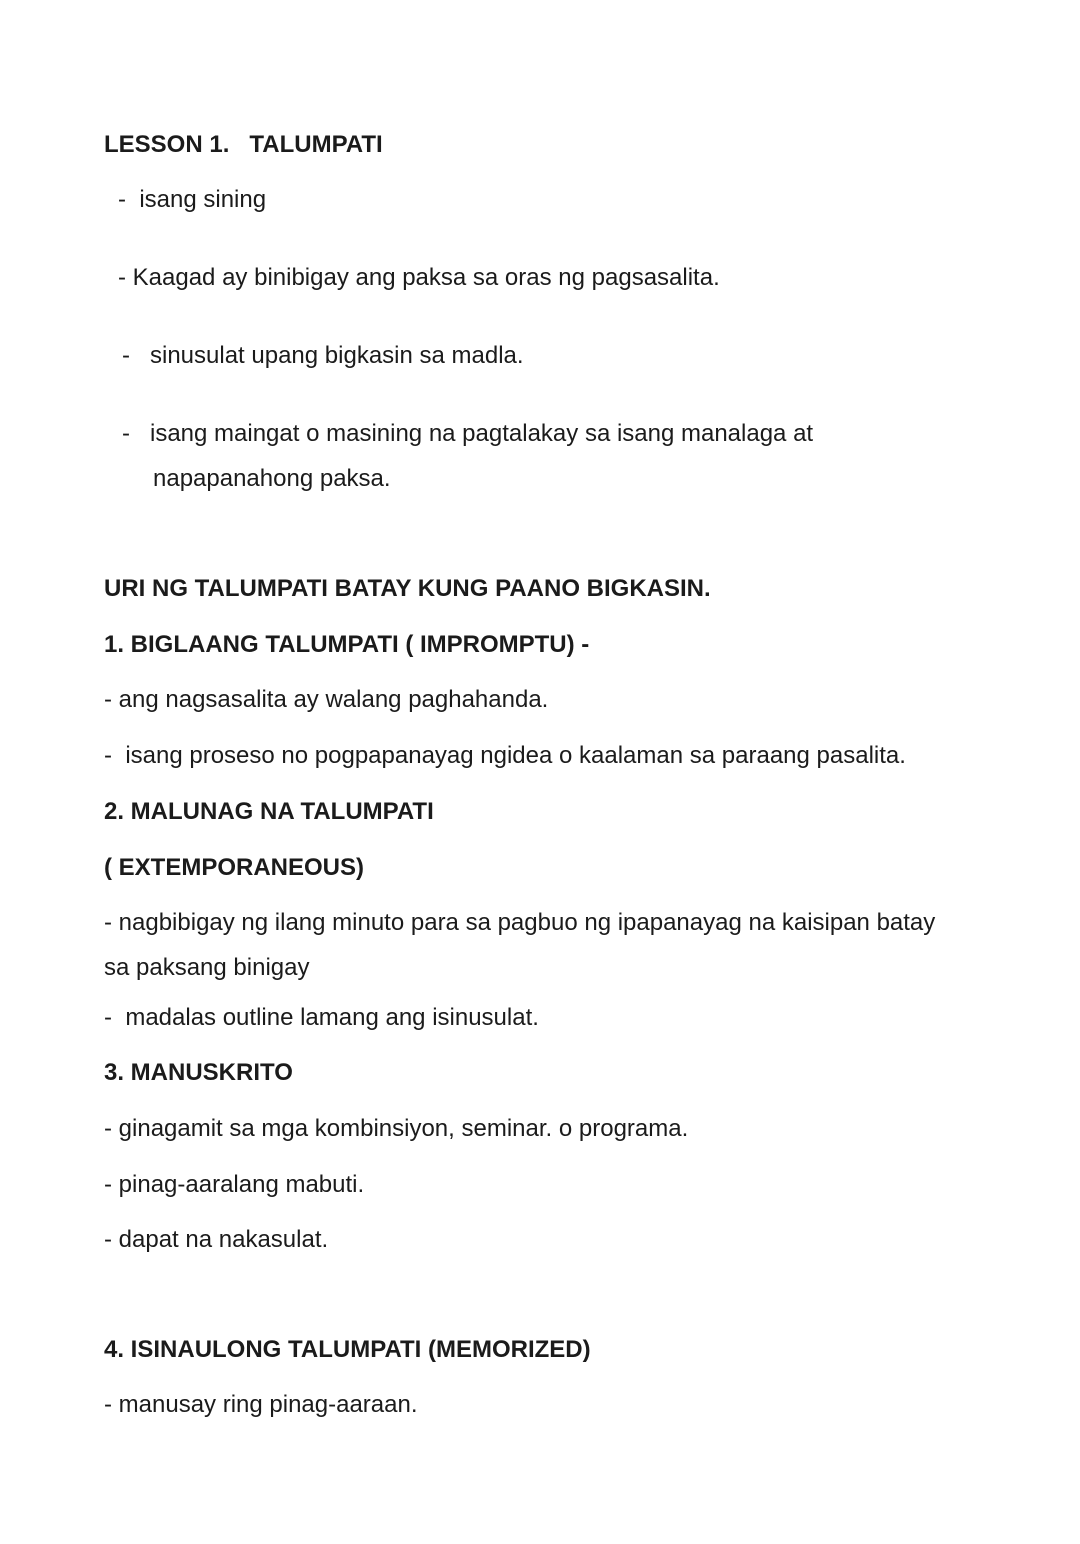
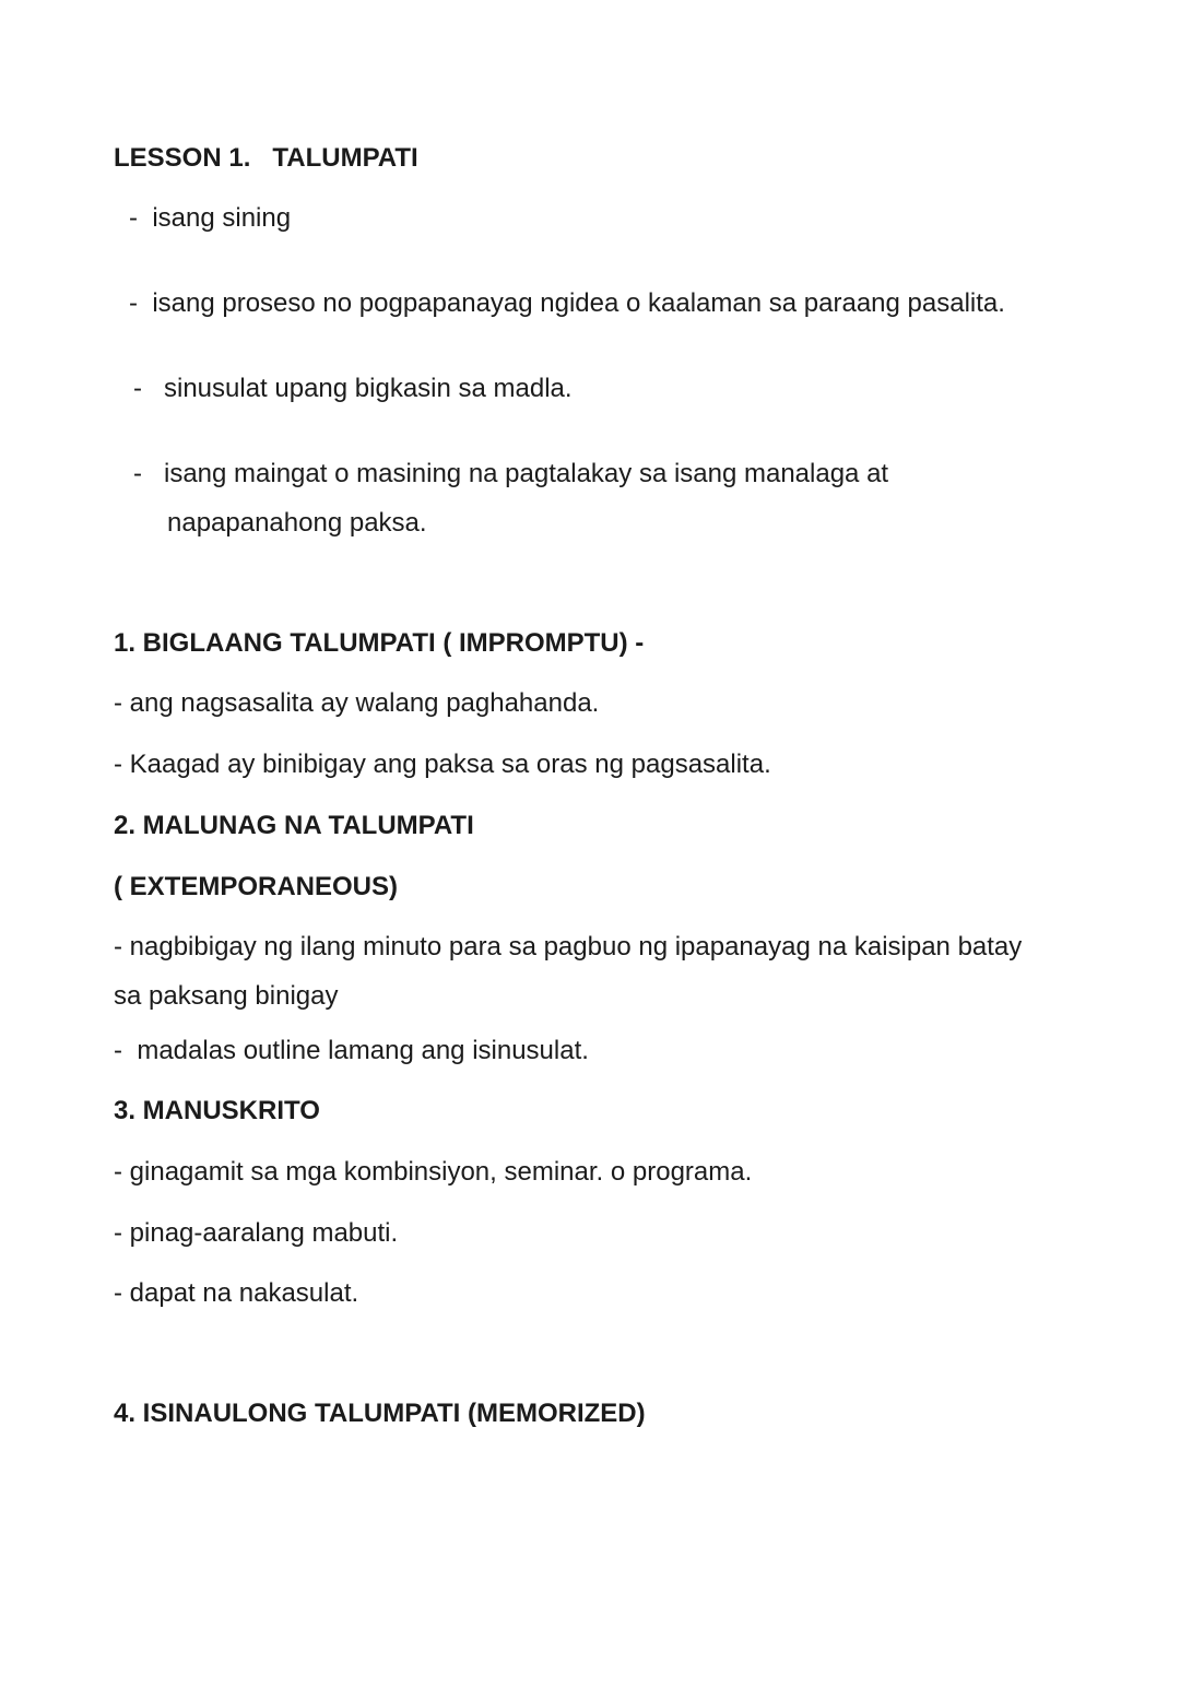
  LESSON 1. TALUMPATI
  - isang sining
- - Kaagad ay binibigay ang paksa sa oras ng pagsasalita.
+ - isang proseso no pogpapanayag ngidea o kaalaman sa paraang pasalita.
  - sinusulat upang bigkasin sa madla.
  - isang maingat o masining na pagtalakay sa isang manalaga at
  napapanahong paksa.
- URI NG TALUMPATI BATAY KUNG PAANO BIGKASIN.
  1. BIGLAANG TALUMPATI ( IMPROMPTU) -
  - ang nagsasalita ay walang paghahanda.
- - isang proseso no pogpapanayag ngidea o kaalaman sa paraang pasalita.
+ - Kaagad ay binibigay ang paksa sa oras ng pagsasalita.
  2. MALUNAG NA TALUMPATI
  ( EXTEMPORANEOUS)
  - nagbibigay ng ilang minuto para sa pagbuo ng ipapanayag na kaisipan batay
  sa paksang binigay
  - madalas outline lamang ang isinusulat.
  3. MANUSKRITO
  - ginagamit sa mga kombinsiyon, seminar. o programa.
  - pinag-aaralang mabuti.
  - dapat na nakasulat.
  4. ISINAULONG TALUMPATI (MEMORIZED)
- - manusay ring pinag-aaraan.
